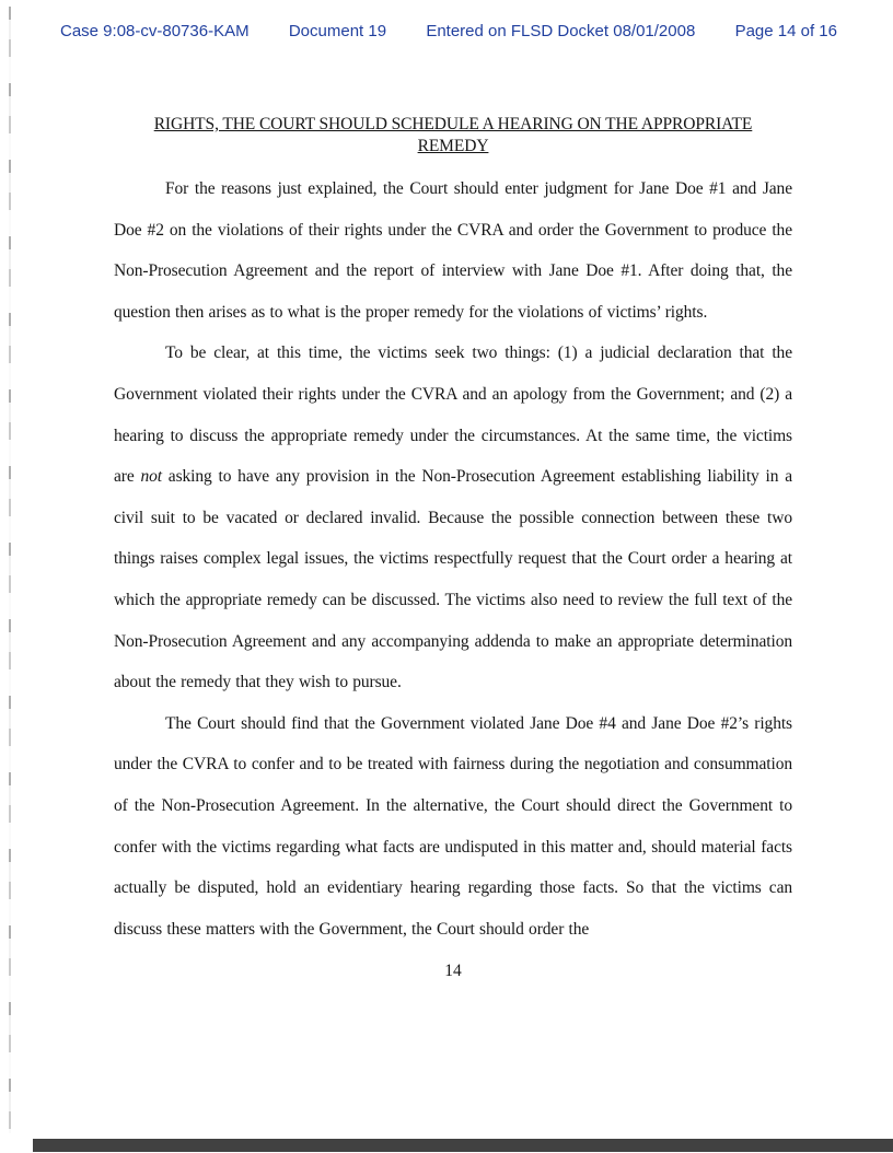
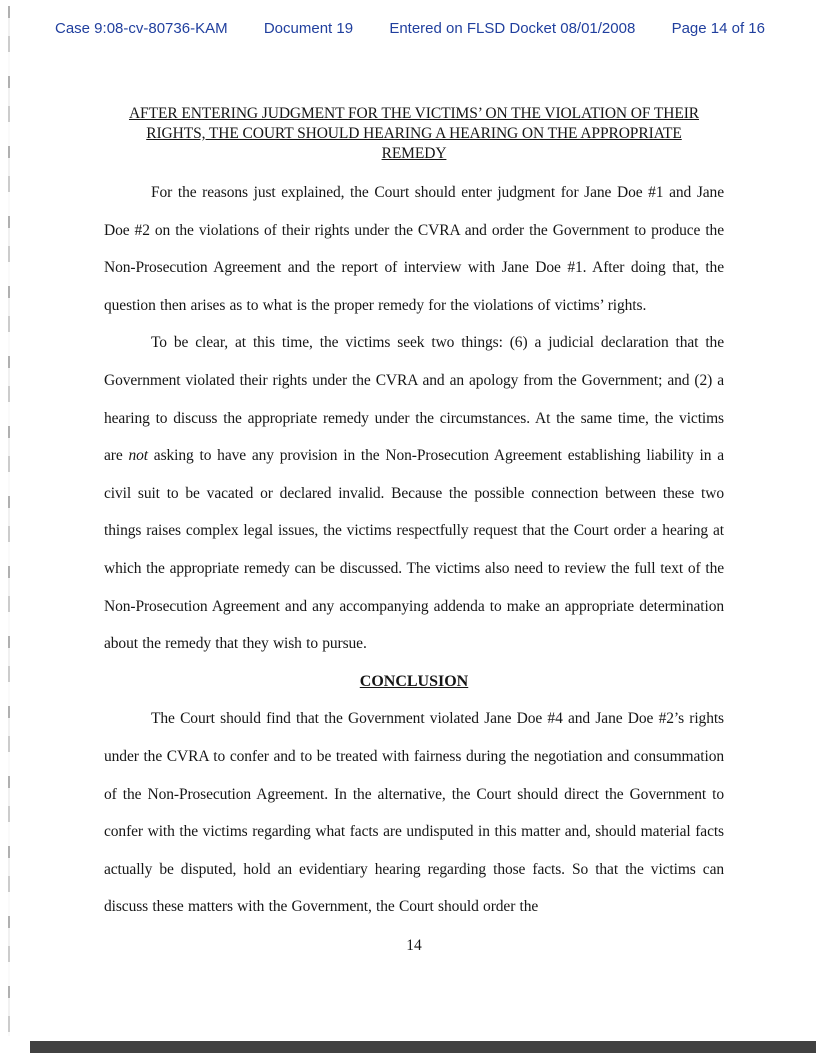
  Case 9:08-cv-80736-KAM
  Document 19
  Entered on FLSD Docket 08/01/2008
  Page 14 of 16
+ AFTER ENTERING JUDGMENT FOR THE VICTIMS’ ON THE VIOLATION OF THEIR
- RIGHTS, THE COURT SHOULD SCHEDULE A HEARING ON THE APPROPRIATE
+ RIGHTS, THE COURT SHOULD HEARING A HEARING ON THE APPROPRIATE
  REMEDY
  For the reasons just explained, the Court should enter judgment for Jane Doe #1 and Jane Doe #2 on the violations of their rights under the CVRA and order the Government to produce the Non-Prosecution Agreement and the report of interview with Jane Doe #1. After doing that, the question then arises as to what is the proper remedy for the violations of victims’ rights.
- To be clear, at this time, the victims seek two things: (1) a judicial declaration that the Government violated their rights under the CVRA and an apology from the Government; and (2) a hearing to discuss the appropriate remedy under the circumstances. At the same time, the victims are not asking to have any provision in the Non-Prosecution Agreement establishing liability in a civil suit to be vacated or declared invalid. Because the possible connection between these two things raises complex legal issues, the victims respectfully request that the Court order a hearing at which the appropriate remedy can be discussed. The victims also need to review the full text of the Non-Prosecution Agreement and any accompanying addenda to make an appropriate determination about the remedy that they wish to pursue.
+ To be clear, at this time, the victims seek two things: (6) a judicial declaration that the Government violated their rights under the CVRA and an apology from the Government; and (2) a hearing to discuss the appropriate remedy under the circumstances. At the same time, the victims are not asking to have any provision in the Non-Prosecution Agreement establishing liability in a civil suit to be vacated or declared invalid. Because the possible connection between these two things raises complex legal issues, the victims respectfully request that the Court order a hearing at which the appropriate remedy can be discussed. The victims also need to review the full text of the Non-Prosecution Agreement and any accompanying addenda to make an appropriate determination about the remedy that they wish to pursue.
+ CONCLUSION
  The Court should find that the Government violated Jane Doe #4 and Jane Doe #2’s rights under the CVRA to confer and to be treated with fairness during the negotiation and consummation of the Non-Prosecution Agreement. In the alternative, the Court should direct the Government to confer with the victims regarding what facts are undisputed in this matter and, should material facts actually be disputed, hold an evidentiary hearing regarding those facts. So that the victims can discuss these matters with the Government, the Court should order the
  14
